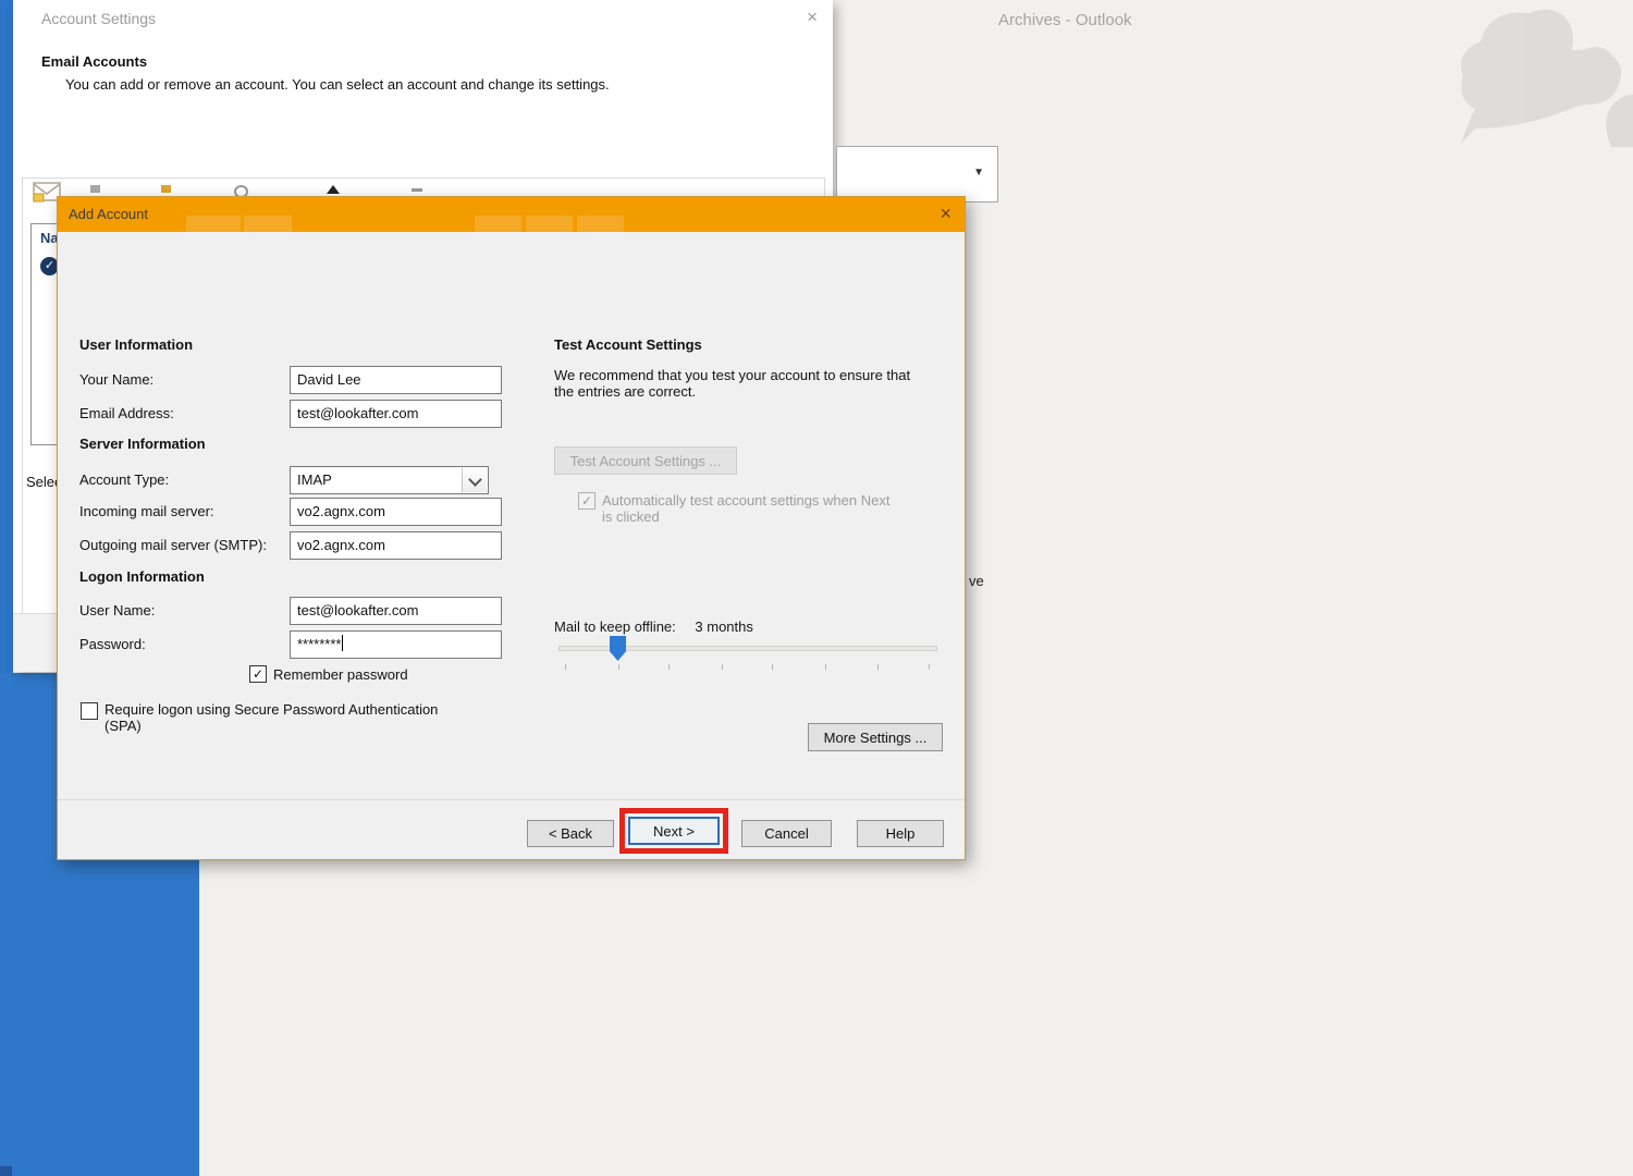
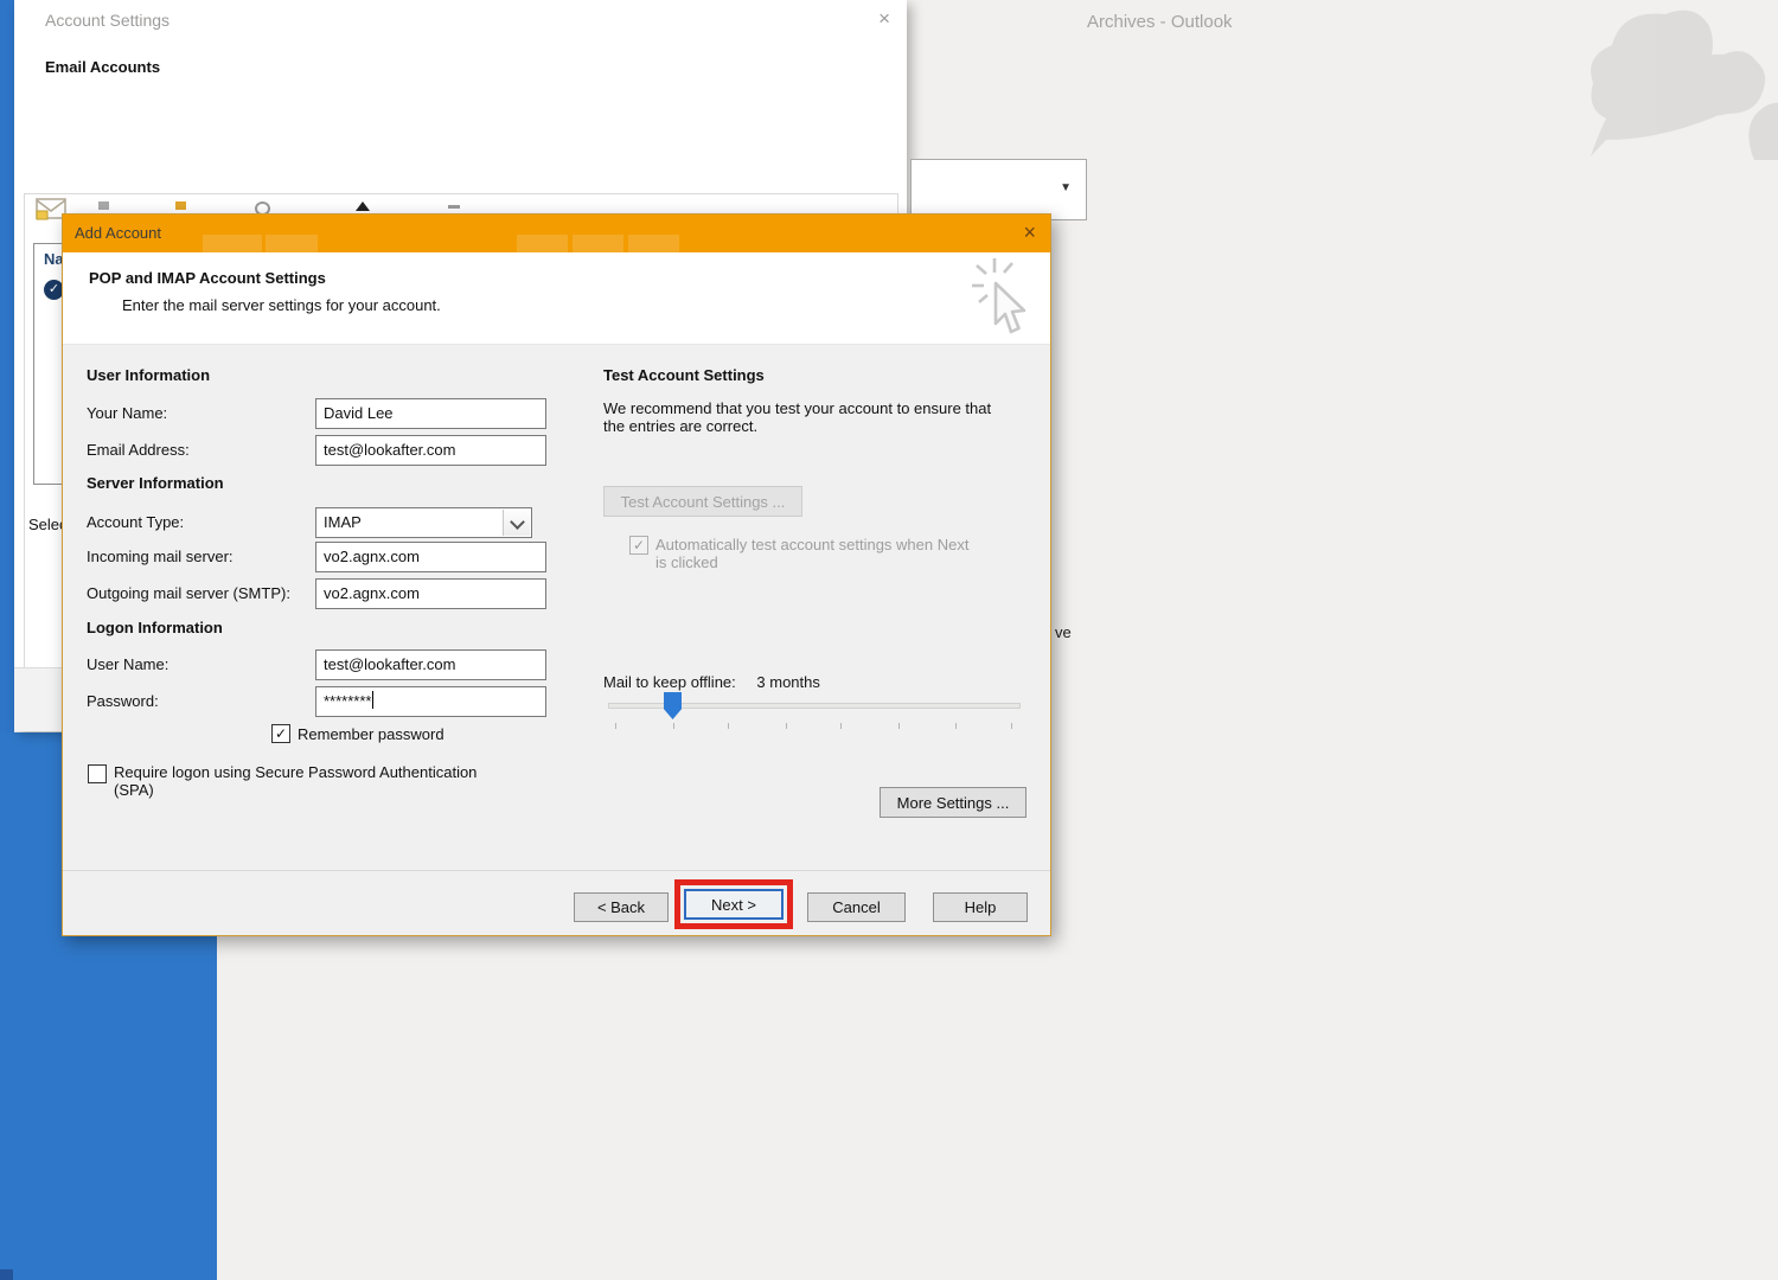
  Archives - Outlook
  ve
  Account Settings
  ×
  Email Accounts
- You can add or remove an account. You can select an account and change its settings.
  ✓
  ▼
  Add Account
  ×
+ POP and IMAP Account Settings
+ Enter the mail server settings for your account.
  User Information
  Your Name:
  David Lee
  Email Address:
  test@lookafter.com
  Server Information
  Account Type:
  IMAP
  Incoming mail server:
  vo2.agnx.com
  Outgoing mail server (SMTP):
  vo2.agnx.com
  Logon Information
  User Name:
  test@lookafter.com
  Password:
  ********
  ✓
  Remember password
  Require logon using Secure Password Authentication
  (SPA)
  Test Account Settings
  We recommend that you test your account to ensure that
  the entries are correct.
  Test Account Settings ...
  ✓
  Automatically test account settings when Next
  is clicked
  Mail to keep offline: 3 months
  More Settings ...
  < Back
  Next >
  Cancel
  Help
